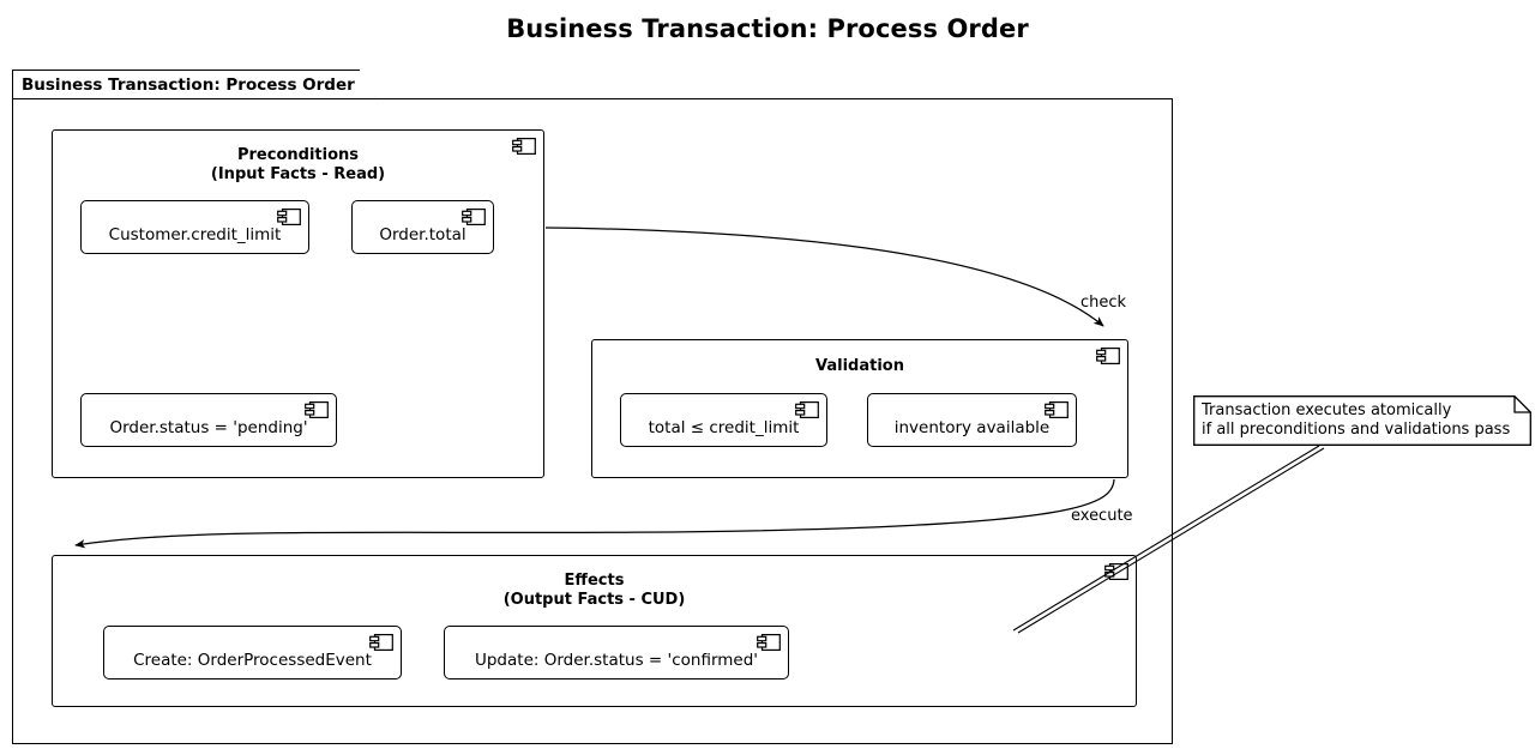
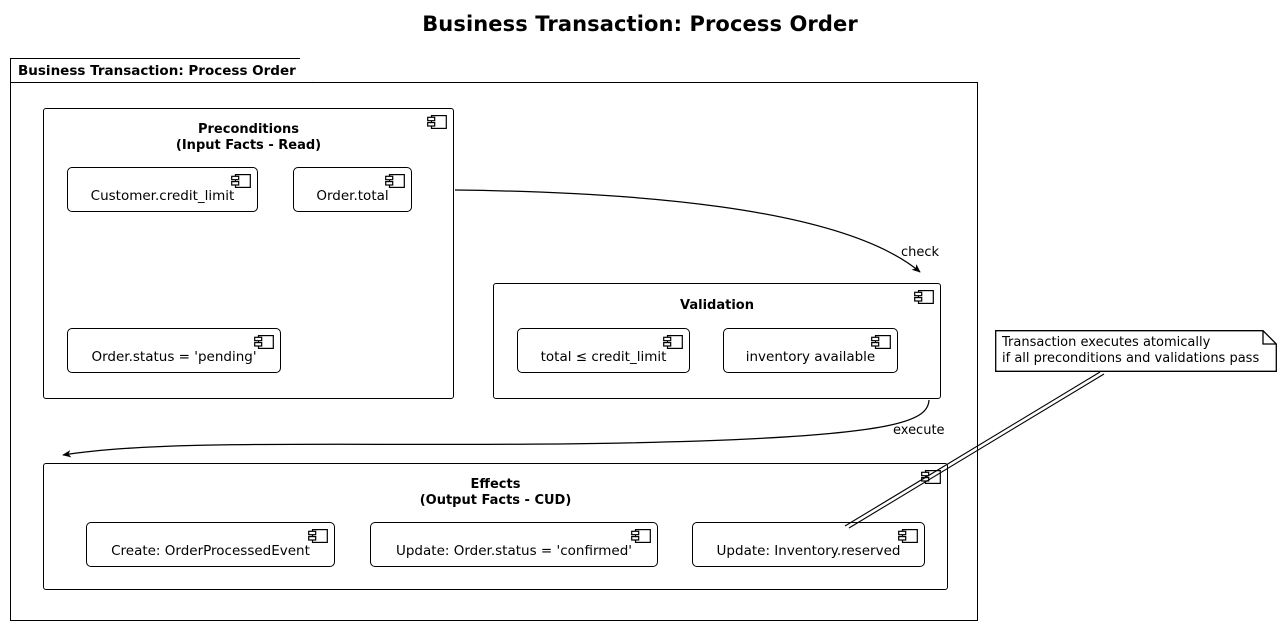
  Business Transaction: Process Order
  Business Transaction: Process Order
  Preconditions
  (Input Facts - Read)
  Customer.credit_limit
  Order.total
  Order.status = 'pending'
  Validation
  total ≤ credit_limit
  inventory available
  Effects
  (Output Facts - CUD)
  Create: OrderProcessedEvent
  Update: Order.status = 'confirmed'
+ Update: Inventory.reserved
  Transaction executes atomically
  if all preconditions and validations pass
  check
  execute
